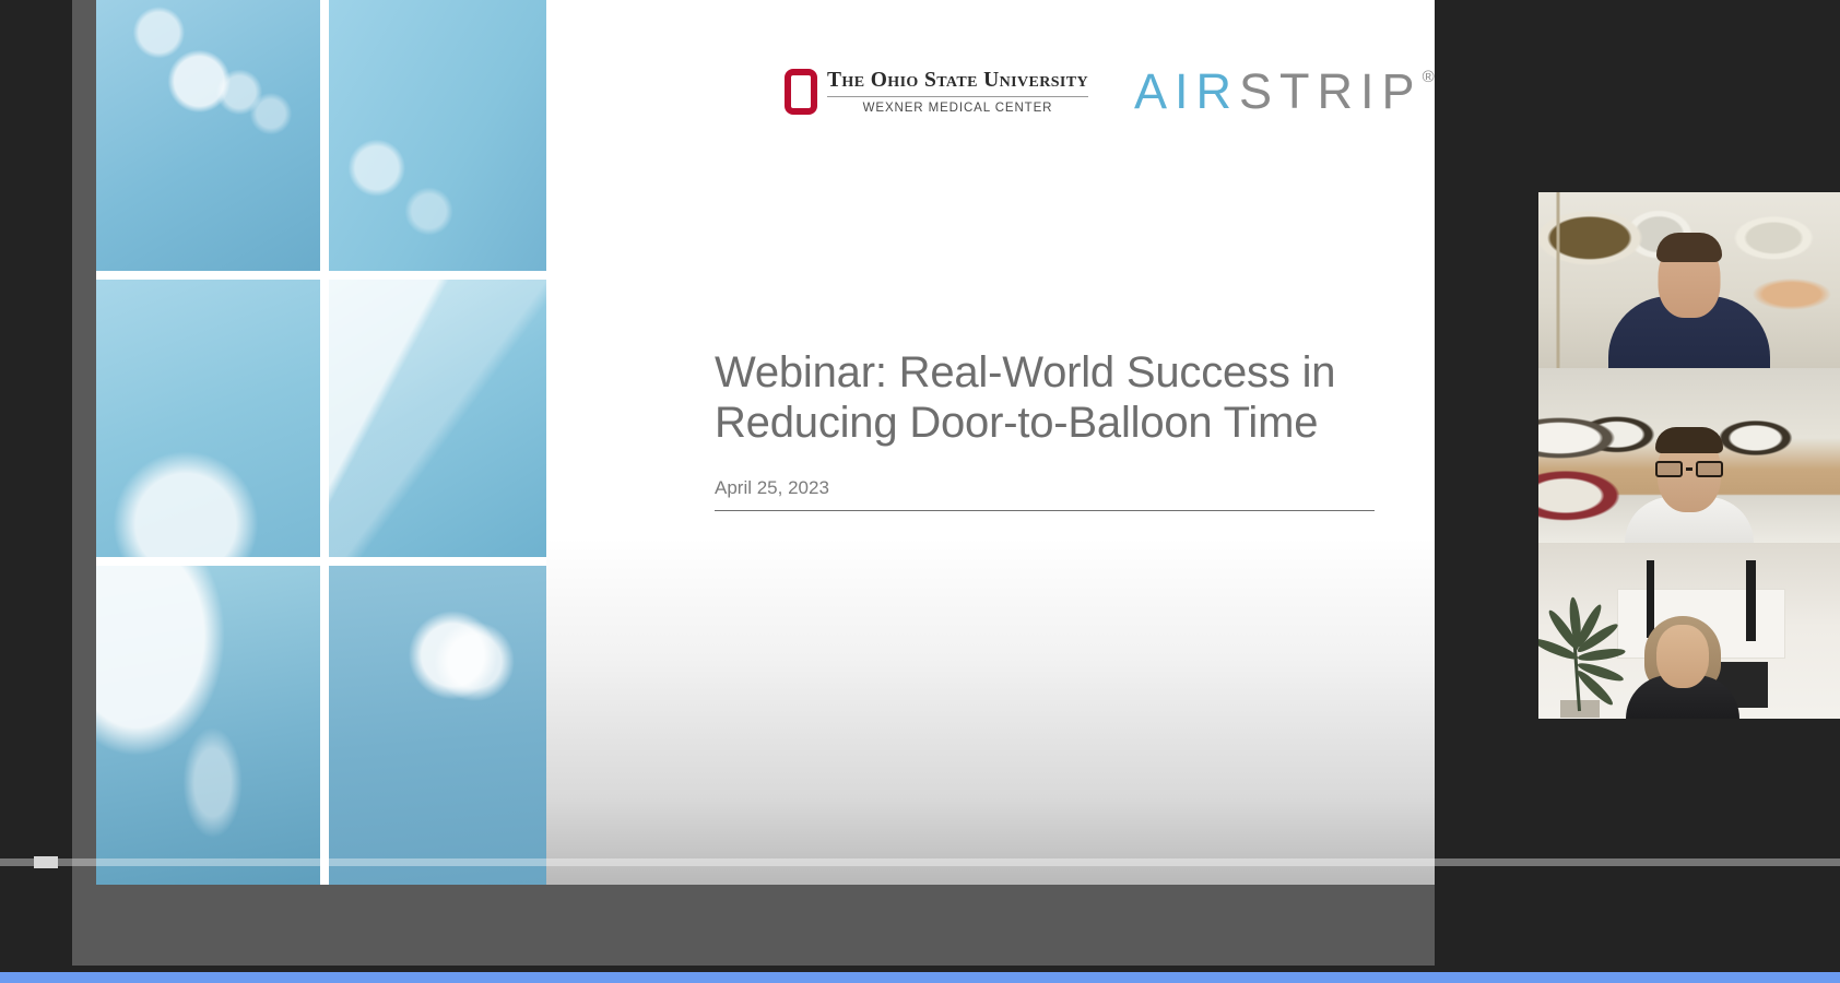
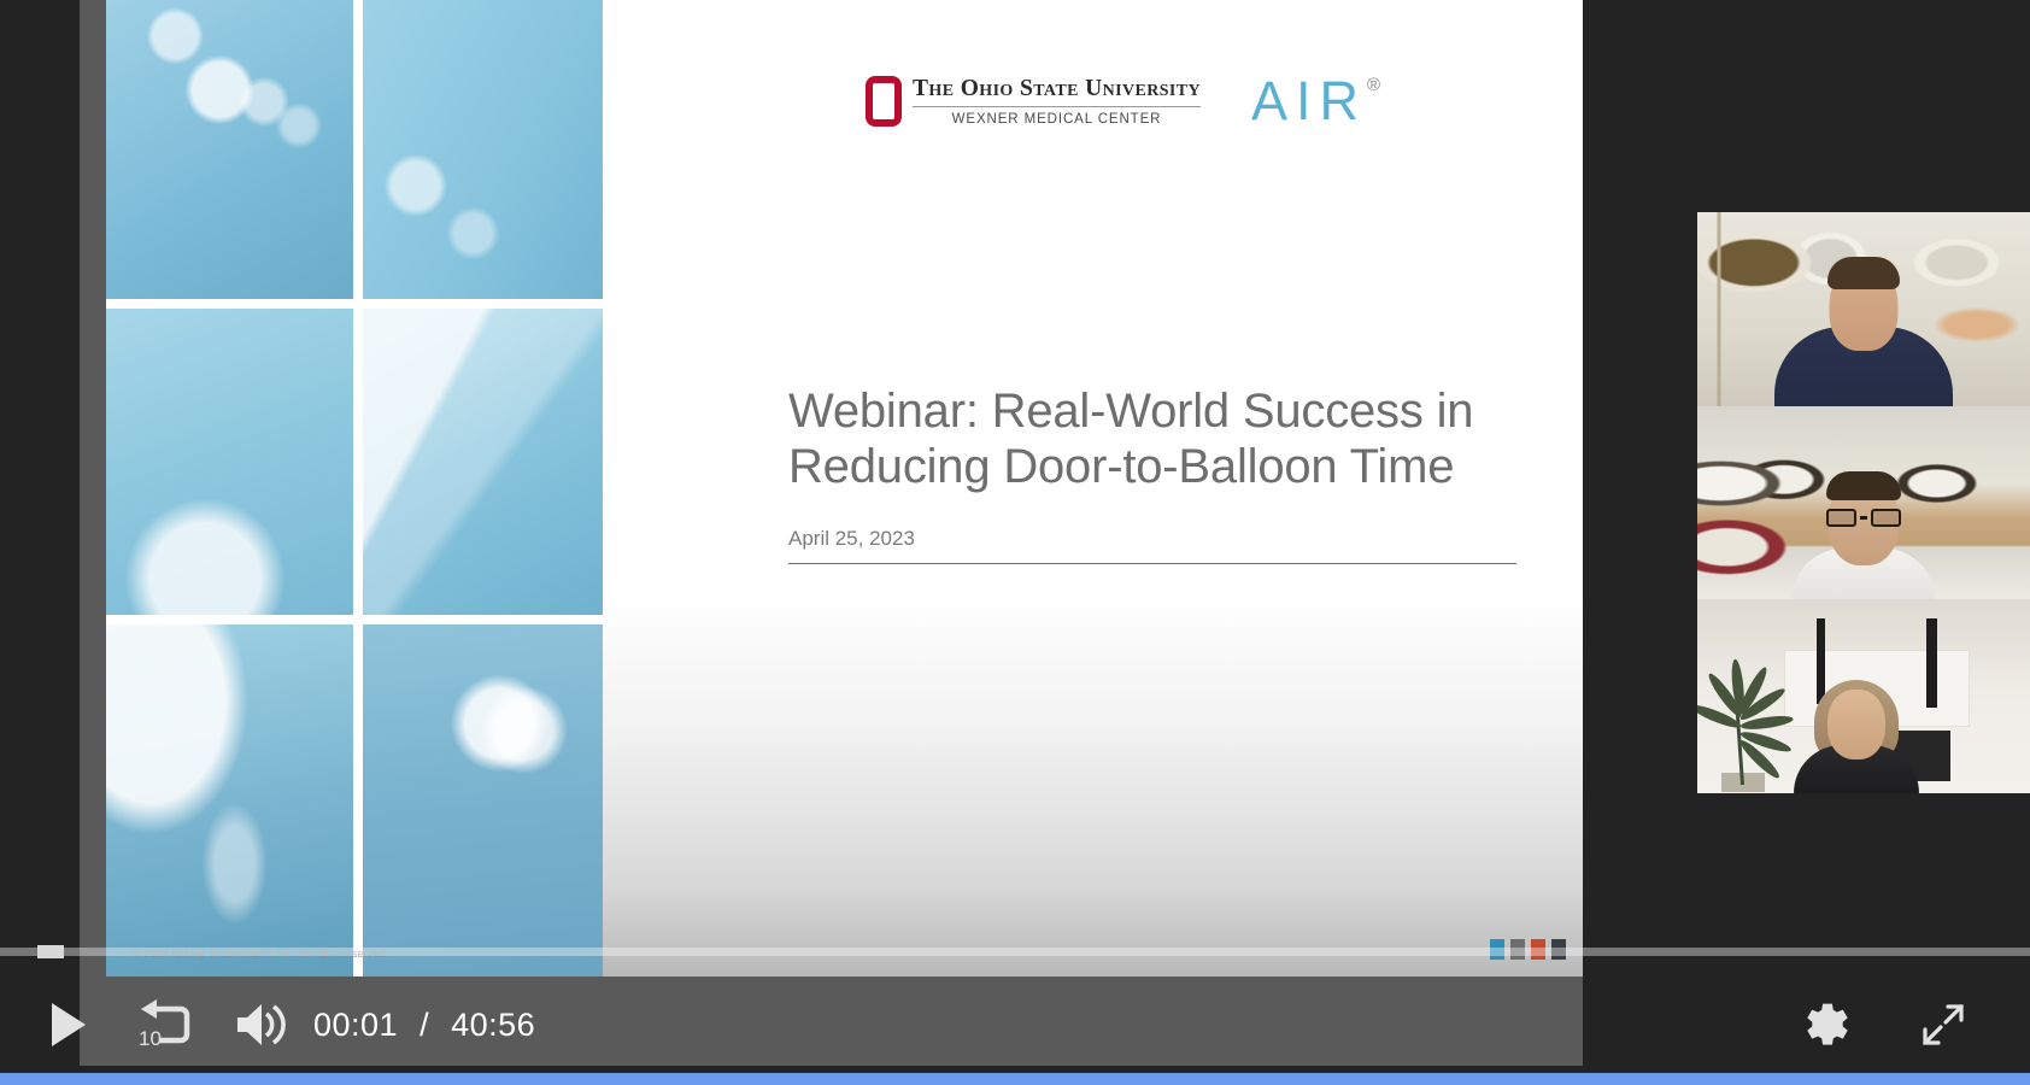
  The Ohio State University
  WEXNER MEDICAL CENTER
  AIR
- STRIP
  ®
  Webinar: Real-World Success in
  Reducing Door-to-Balloon Time
  April 25, 2023
+ © 2023 AirStrip Technologies, Inc. All rights reserved.
+ 10
+ 00:01 / 40:56
